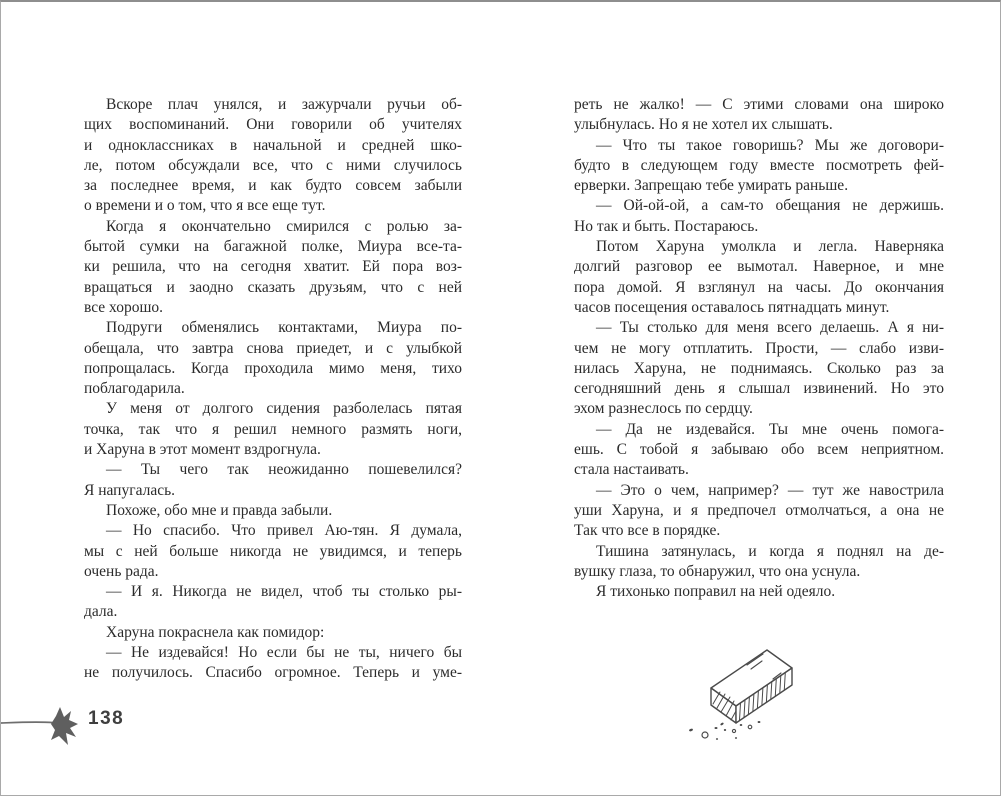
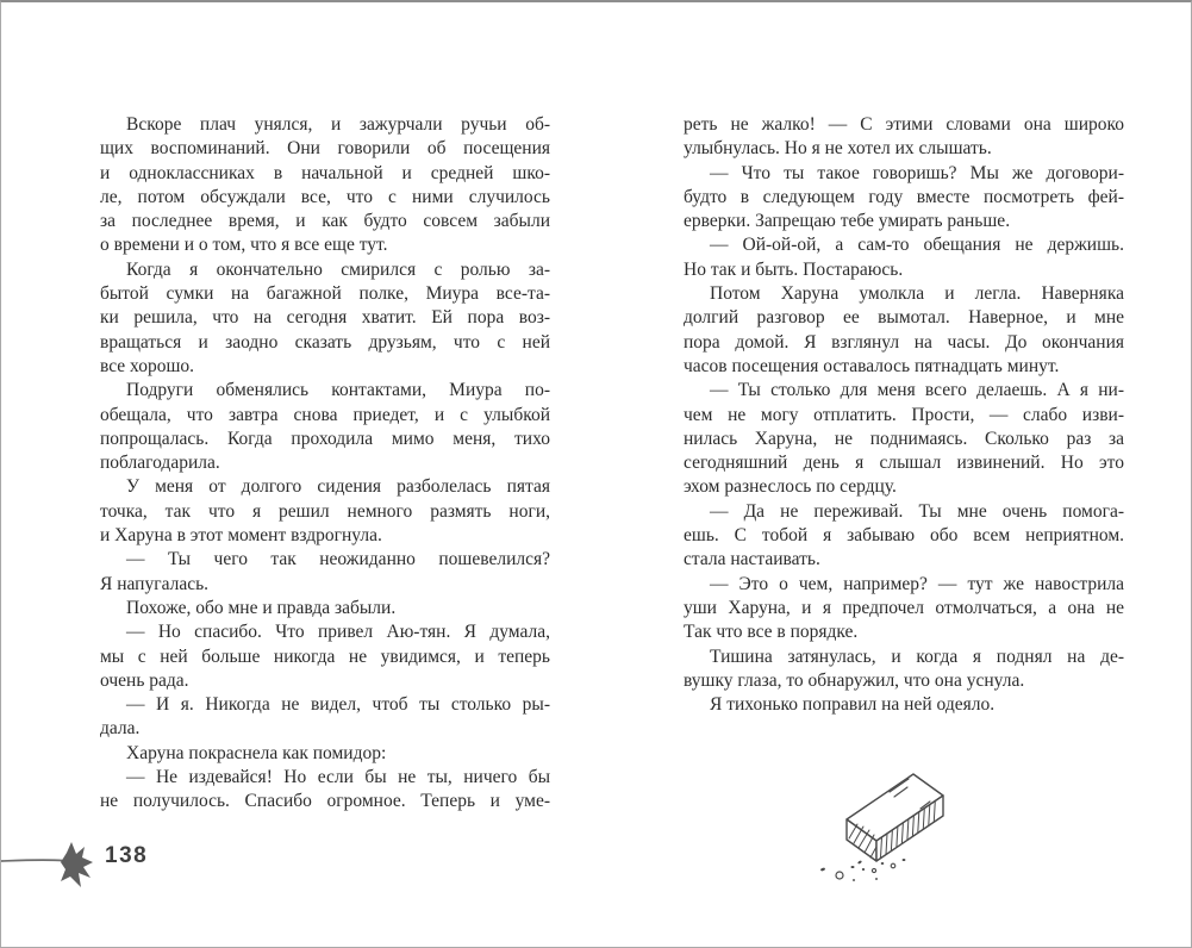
  Вскоре плач унялся, и зажурчали ручьи об-
- щих воспоминаний. Они говорили об учителях
+ щих воспоминаний. Они говорили об посещения
  и одноклассниках в начальной и средней шко-
  ле, потом обсуждали все, что с ними случилось
  за последнее время, и как будто совсем забыли
  о времени и о том, что я все еще тут.
  Когда я окончательно смирился с ролью за-
  бытой сумки на багажной полке, Миура все-та-
  ки решила, что на сегодня хватит. Ей пора воз-
  вращаться и заодно сказать друзьям, что с ней
  все хорошо.
  Подруги обменялись контактами, Миура по-
  обещала, что завтра снова приедет, и с улыбкой
  попрощалась. Когда проходила мимо меня, тихо
  поблагодарила.
  У меня от долгого сидения разболелась пятая
  точка, так что я решил немного размять ноги,
  и Харуна в этот момент вздрогнула.
  — Ты чего так неожиданно пошевелился?
  Я напугалась.
  Похоже, обо мне и правда забыли.
  — Но спасибо. Что привел Аю-тян. Я думала,
  мы с ней больше никогда не увидимся, и теперь
  очень рада.
  — И я. Никогда не видел, чтоб ты столько ры-
  дала.
  Харуна покраснела как помидор:
  — Не издевайся! Но если бы не ты, ничего бы
  не получилось. Спасибо огромное. Теперь и уме-
  реть не жалко! — С этими словами она широко
  улыбнулась. Но я не хотел их слышать.
  — Что ты такое говоришь? Мы же договори-
  будто в следующем году вместе посмотреть фей-
  ерверки. Запрещаю тебе умирать раньше.
  — Ой-ой-ой, а сам-то обещания не держишь.
  Но так и быть. Постараюсь.
  Потом Харуна умолкла и легла. Наверняка
  долгий разговор ее вымотал. Наверное, и мне
  пора домой. Я взглянул на часы. До окончания
  часов посещения оставалось пятнадцать минут.
  — Ты столько для меня всего делаешь. А я ни-
  чем не могу отплатить. Прости, — слабо изви-
  нилась Харуна, не поднимаясь. Сколько раз за
  сегодняшний день я слышал извинений. Но это
  эхом разнеслось по сердцу.
- — Да не издевайся. Ты мне очень помога-
+ — Да не переживай. Ты мне очень помога-
  ешь. С тобой я забываю обо всем неприятном.
  стала настаивать.
  — Это о чем, например? — тут же навострила
  уши Харуна, и я предпочел отмолчаться, а она не
  Так что все в порядке.
  Тишина затянулась, и когда я поднял на де-
  вушку глаза, то обнаружил, что она уснула.
  Я тихонько поправил на ней одеяло.
  138
